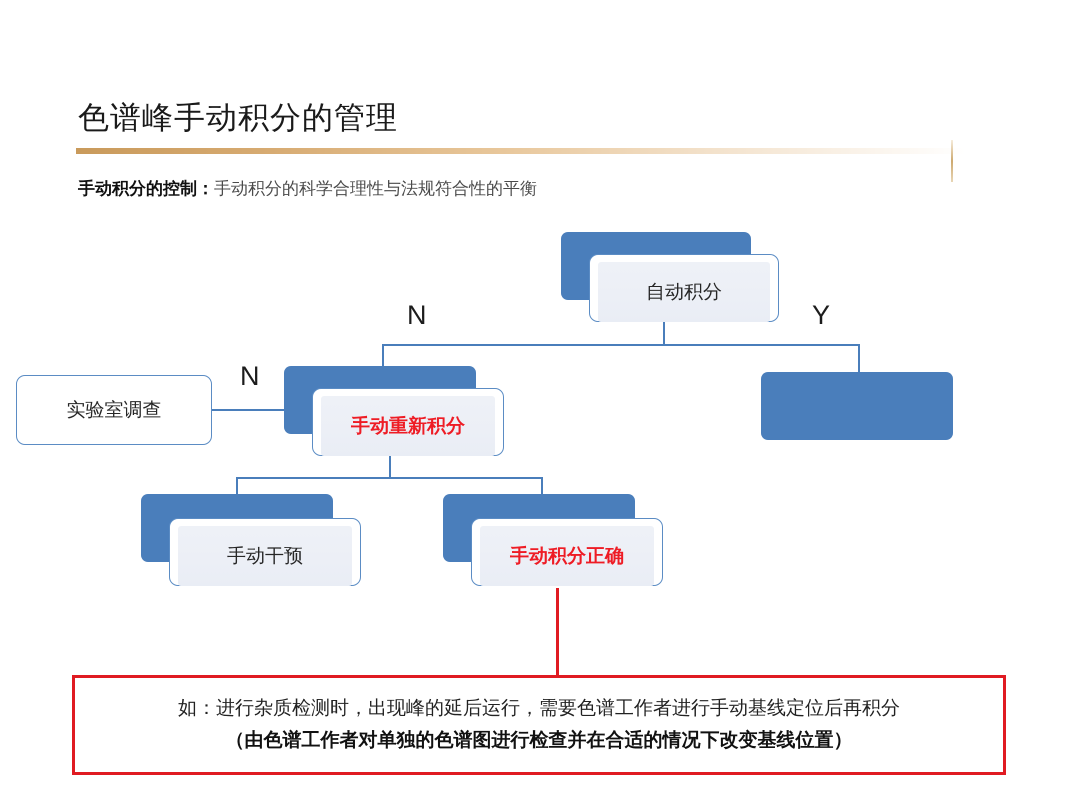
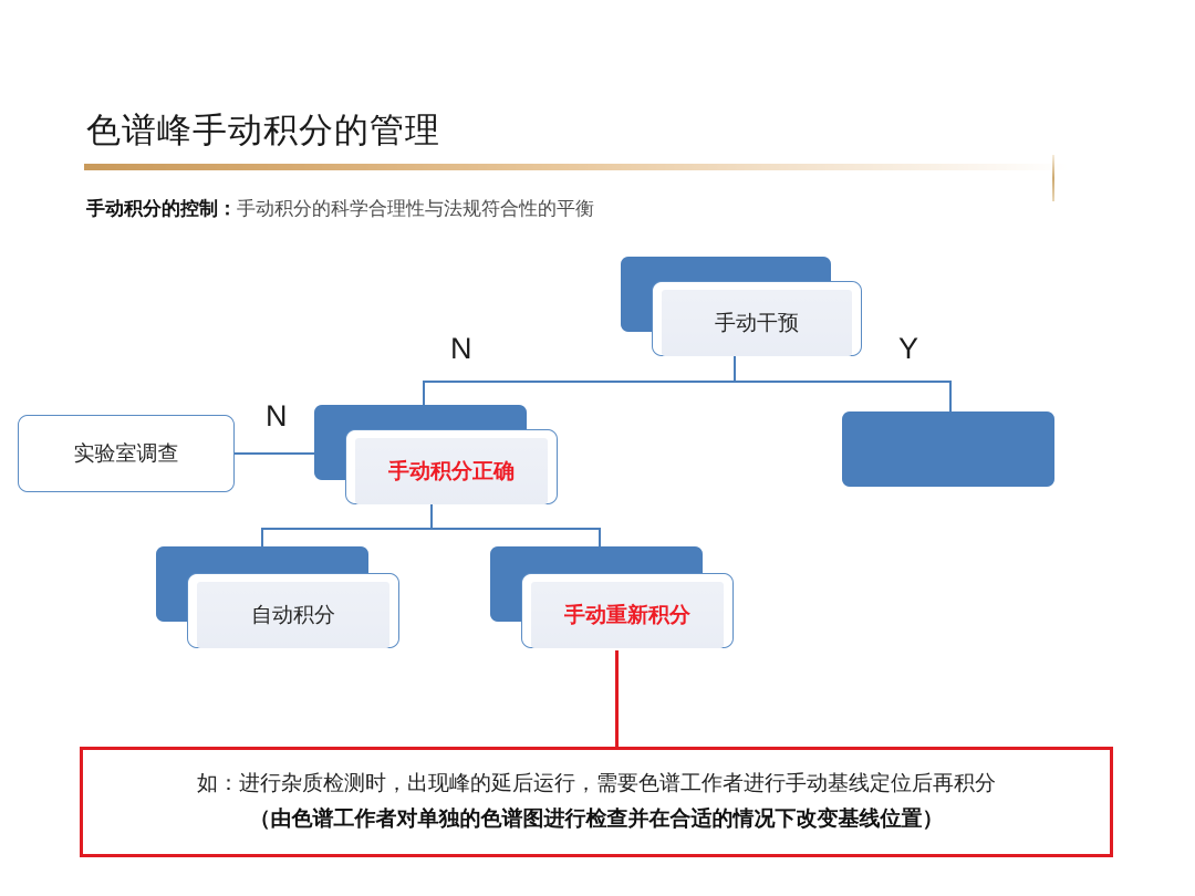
  色谱峰手动积分的管理
  手动积分的控制：手动积分的科学合理性与法规符合性的平衡
  N
  Y
  N
- 自动积分
+ 手动干预
  实验室调查
- 手动重新积分
+ 手动积分正确
- 手动干预
+ 自动积分
- 手动积分正确
+ 手动重新积分
  如：进行杂质检测时，出现峰的延后运行，需要色谱工作者进行手动基线定位后再积分
  （由色谱工作者对单独的色谱图进行检查并在合适的情况下改变基线位置）
